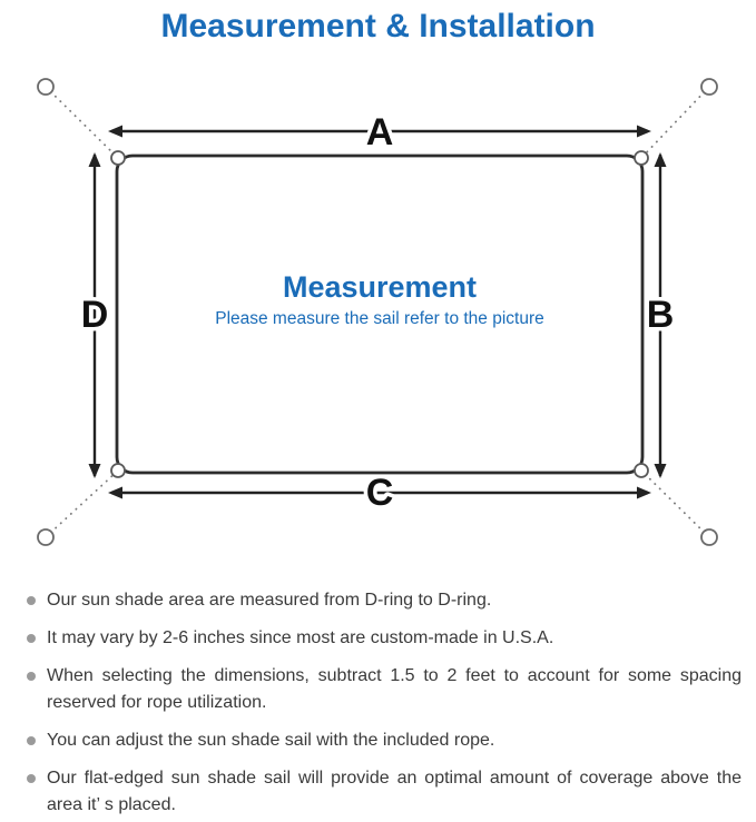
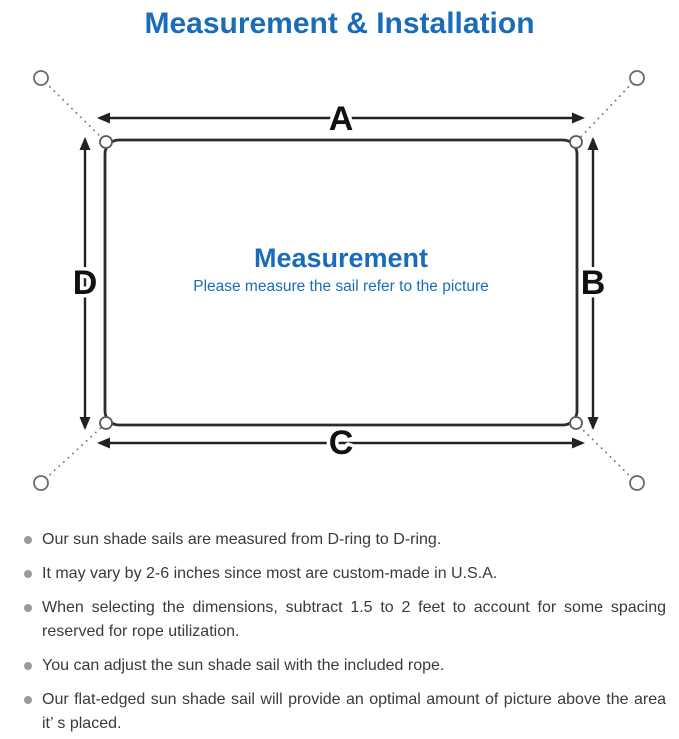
  Measurement & Installation
  A
  C
  D
  B
  Measurement
  Please measure the sail refer to the picture
- Our sun shade area are measured from D-ring to D-ring.
+ Our sun shade sails are measured from D-ring to D-ring.
  It may vary by 2-6 inches since most are custom-made in U.S.A.
  When selecting the dimensions, subtract 1.5 to 2 feet to account for some spacing reserved for rope utilization.
  You can adjust the sun shade sail with the included rope.
- Our flat-edged sun shade sail will provide an optimal amount of coverage above the area it’ s placed.
+ Our flat-edged sun shade sail will provide an optimal amount of picture above the area it’ s placed.
